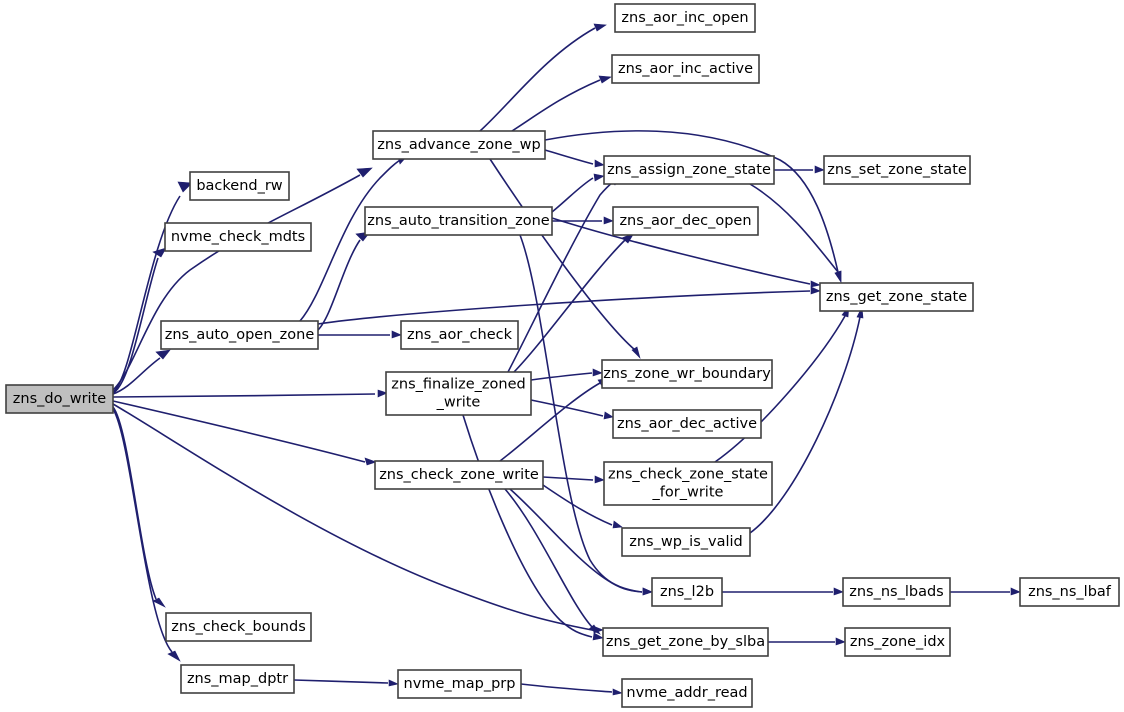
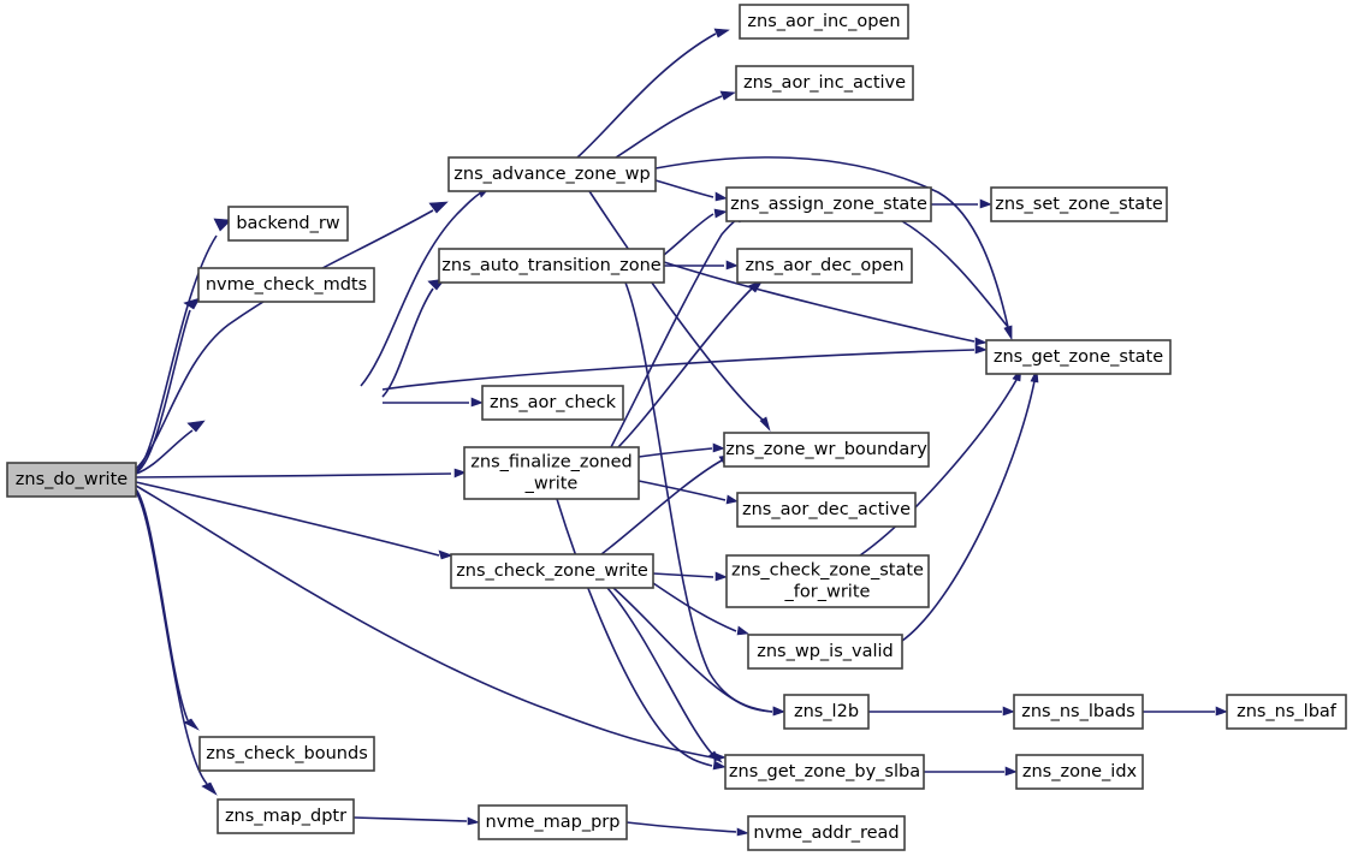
  zns_do_write
  backend_rw
  nvme_check_mdts
- zns_auto_open_zone
  zns_check_bounds
  zns_map_dptr
  zns_advance_zone_wp
  zns_auto_transition_zone
  zns_aor_check
  zns_finalize_zoned _write
  zns_check_zone_write
  nvme_map_prp
  zns_aor_inc_open
  zns_aor_inc_active
  zns_assign_zone_state
  zns_aor_dec_open
  zns_zone_wr_boundary
  zns_aor_dec_active
  zns_check_zone_state _for_write
  zns_wp_is_valid
  zns_l2b
  zns_get_zone_by_slba
  nvme_addr_read
  zns_set_zone_state
  zns_get_zone_state
  zns_ns_lbads
  zns_zone_idx
  zns_ns_lbaf
